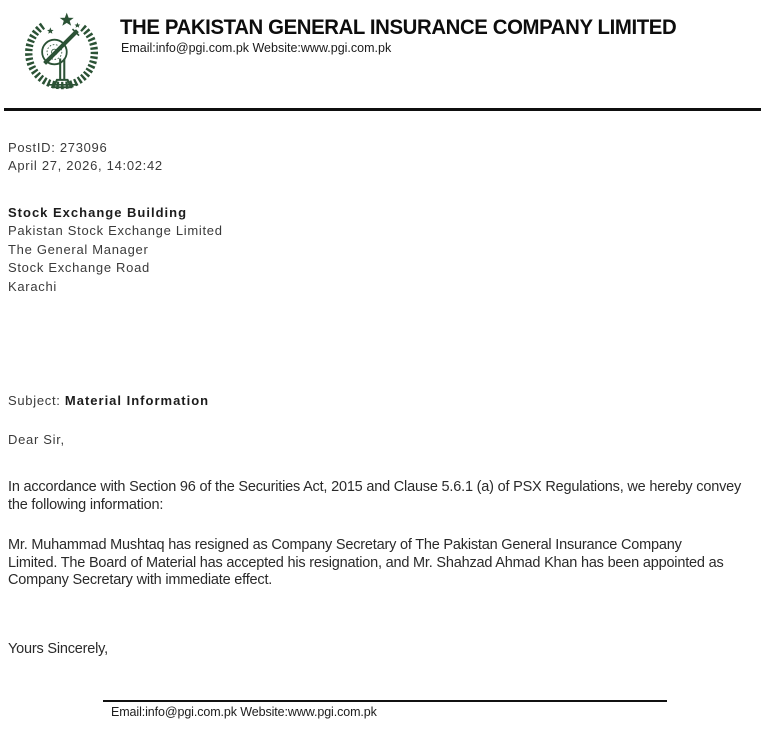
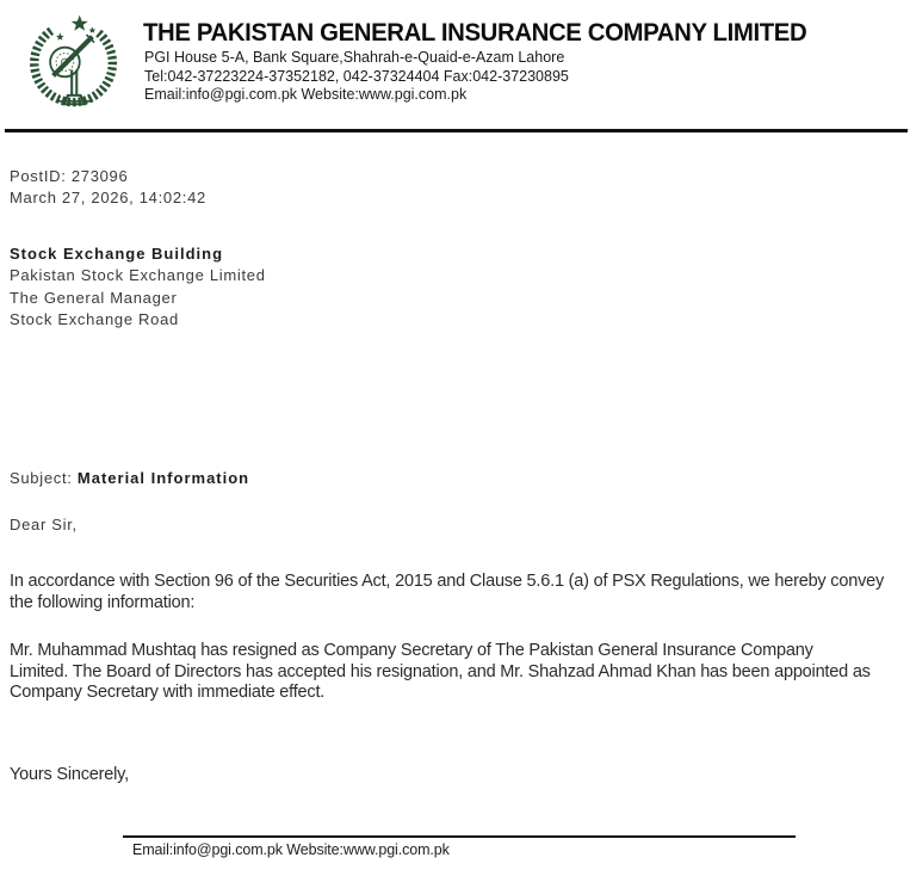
  THE PAKISTAN GENERAL INSURANCE COMPANY LIMITED
+ PGI House 5-A, Bank Square,Shahrah-e-Quaid-e-Azam Lahore
+ Tel:042-37223224-37352182, 042-37324404 Fax:042-37230895
  Email:info@pgi.com.pk Website:www.pgi.com.pk
  PostID: 273096
- April 27, 2026, 14:02:42
+ March 27, 2026, 14:02:42
  Stock Exchange Building
  Pakistan Stock Exchange Limited
  The General Manager
  Stock Exchange Road
- Karachi
  Subject: Material Information
  Dear Sir,
  In accordance with Section 96 of the Securities Act, 2015 and Clause 5.6.1 (a) of PSX Regulations, we hereby convey the following information:
- Mr. Muhammad Mushtaq has resigned as Company Secretary of The Pakistan General Insurance Company Limited. The Board of Material has accepted his resignation, and Mr. Shahzad Ahmad Khan has been appointed as Company Secretary with immediate effect.
+ Mr. Muhammad Mushtaq has resigned as Company Secretary of The Pakistan General Insurance Company Limited. The Board of Directors has accepted his resignation, and Mr. Shahzad Ahmad Khan has been appointed as Company Secretary with immediate effect.
  Yours Sincerely,
  Email:info@pgi.com.pk Website:www.pgi.com.pk
